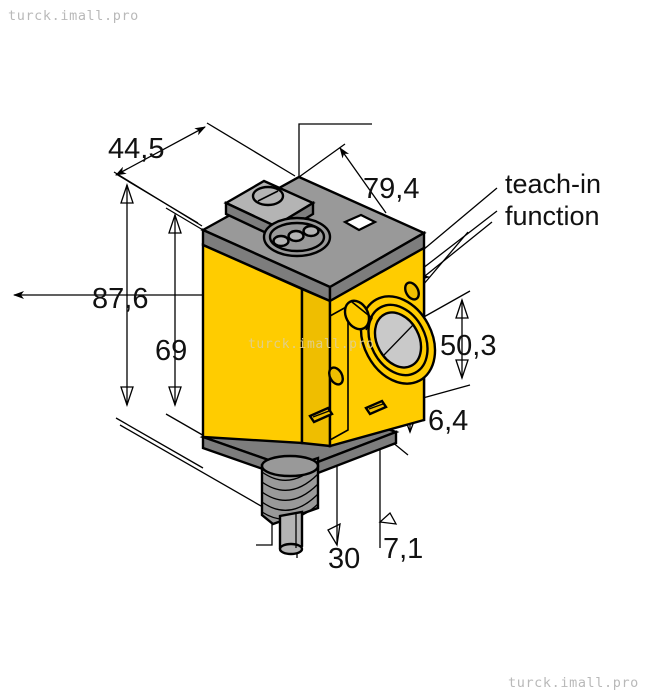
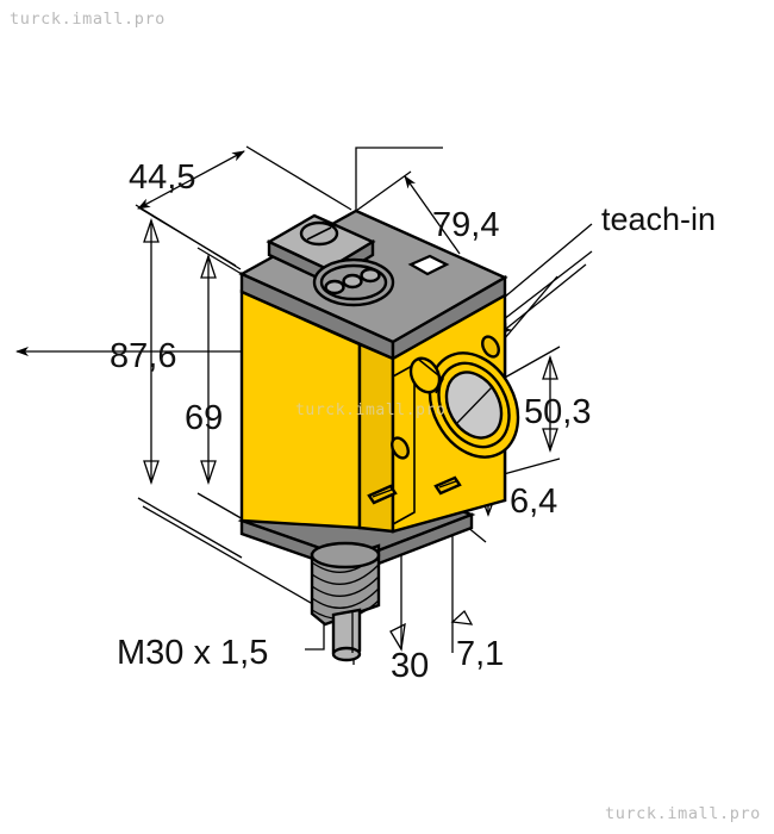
  44,5
  87,6
  69
  79,4
  50,3
  6,4
  30
  7,1
+ M30 x 1,5
  teach-in
- function
  turck.imall.pro
  turck.imall.pro
  turck.imall.pro
